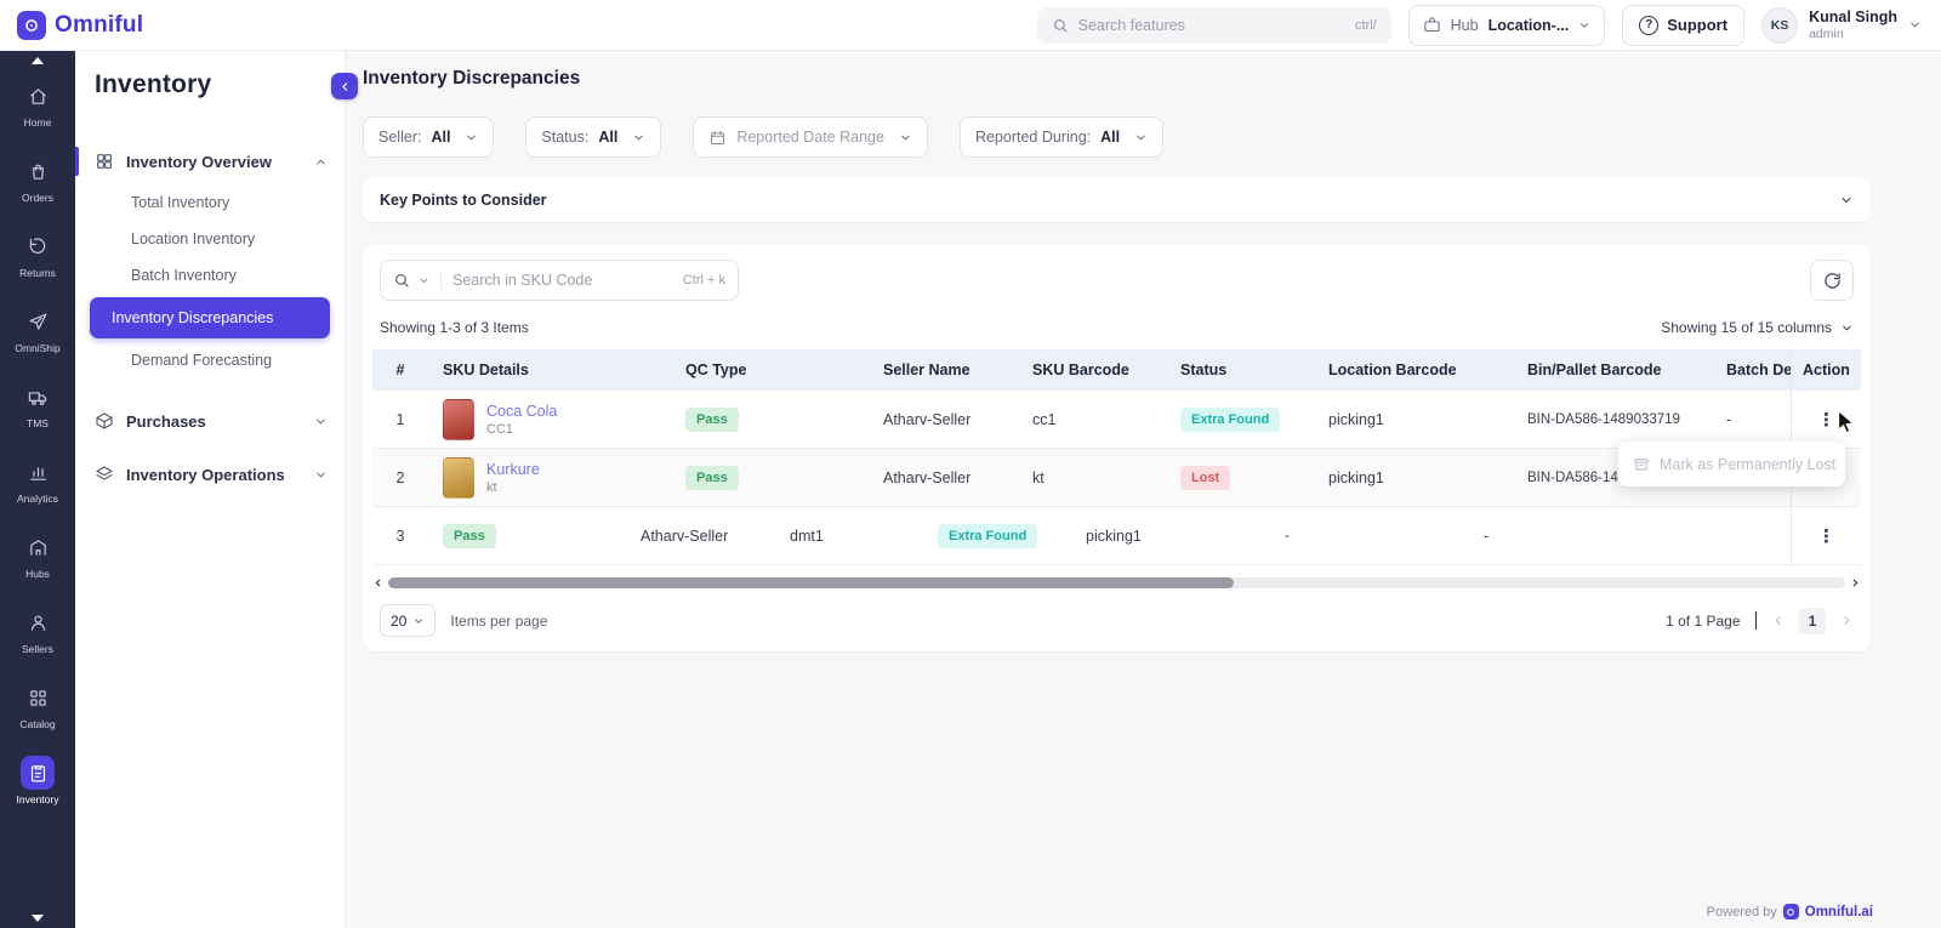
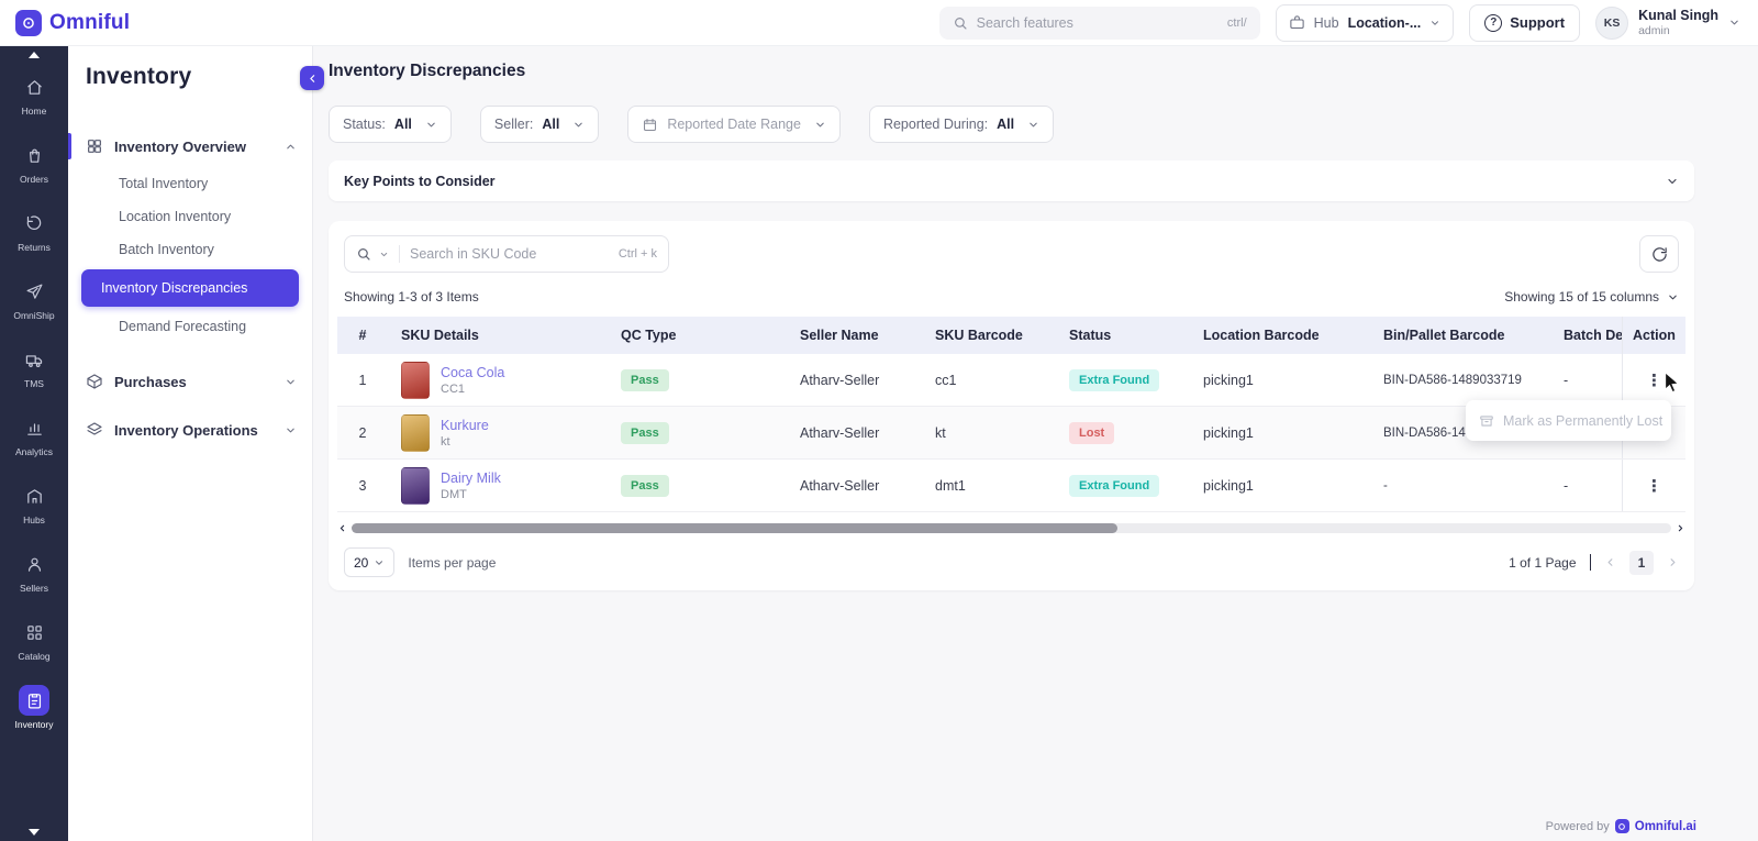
  Omniful
  Search features
  ctrl/
  Hub
  Location-...
  ?
  Support
  KS
  Kunal Singh
  admin
  Home
  Orders
  Returns
  OmniShip
  TMS
  Analytics
  Hubs
  Sellers
  Catalog
  Inventory
  Inventory
  Inventory Overview
  Total Inventory
  Location Inventory
  Batch Inventory
  Inventory Discrepancies
  Demand Forecasting
  Purchases
  Inventory Operations
  Inventory Discrepancies
- Seller:
+ Status:
  All
- Status:
+ Seller:
  All
  Reported Date Range
  Reported During:
  All
  Key Points to Consider
  Search in SKU Code
  Ctrl + k
  Showing 1-3 of 3 Items
  Showing 15 of 15 columns
  #
  SKU Details
  QC Type
  Seller Name
  SKU Barcode
  Status
  Location Barcode
  Bin/Pallet Barcode
  Batch De
  Action
  1
  Coca Cola
  CC1
  Pass
  Atharv-Seller
  cc1
  Extra Found
  picking1
  BIN-DA586-1489033719
  -
  ⋮
  2
  Kurkure
  kt
  Pass
  Atharv-Seller
  kt
  Lost
  picking1
  BIN-DA586-14
  3
+ Dairy Milk
+ DMT
  Pass
  Atharv-Seller
  dmt1
  Extra Found
  picking1
  -
  -
  ⋮
  20
  Items per page
  1 of 1 Page
  1
  Mark as Permanently Lost
  Powered by
  Omniful.ai
